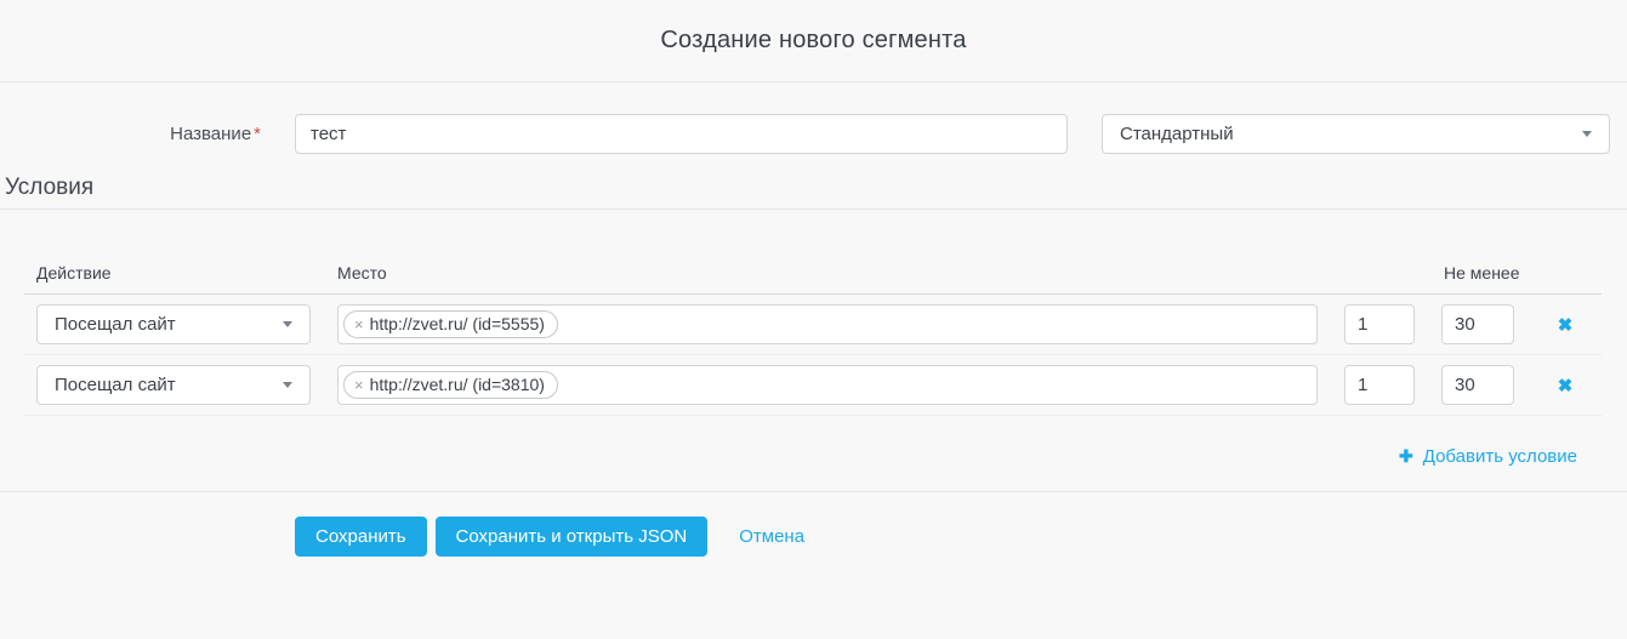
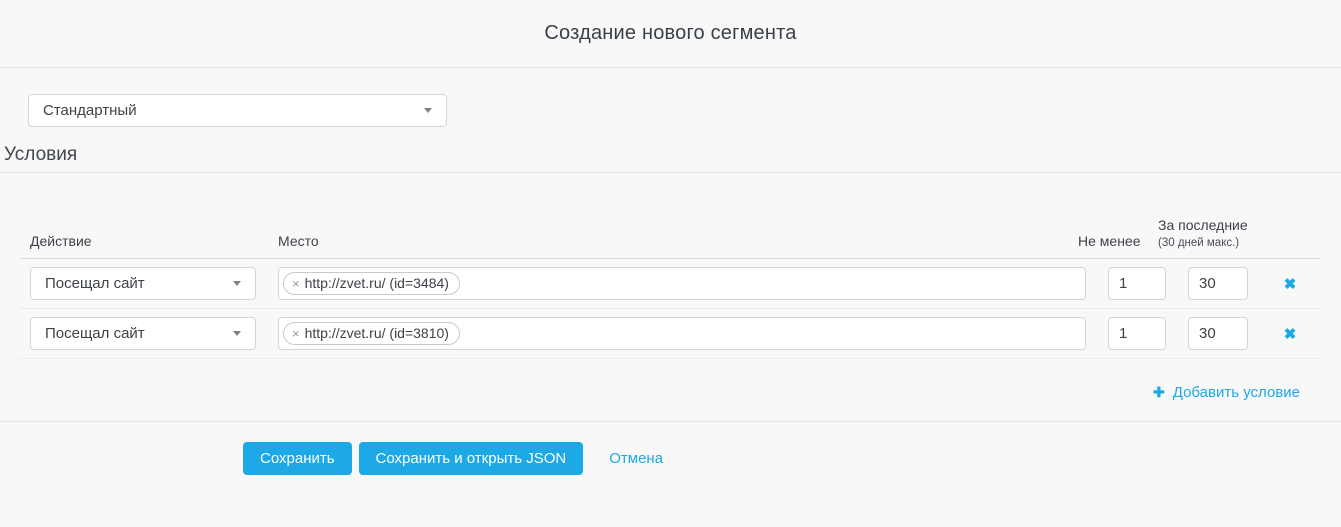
  Создание нового сегмента
- Название*
- тест
  Стандартный
  Условия
  Действие
  Место
  Не менее
+ За последние
+ (30 дней макс.)
  Посещал сайт
  ×
- http://zvet.ru/ (id=5555)
+ http://zvet.ru/ (id=3484)
  1
  30
  ✖
  Посещал сайт
  ×
  http://zvet.ru/ (id=3810)
  1
  30
  ✖
  ✚
  Добавить условие
  Сохранить
  Сохранить и открыть JSON
  Отмена
